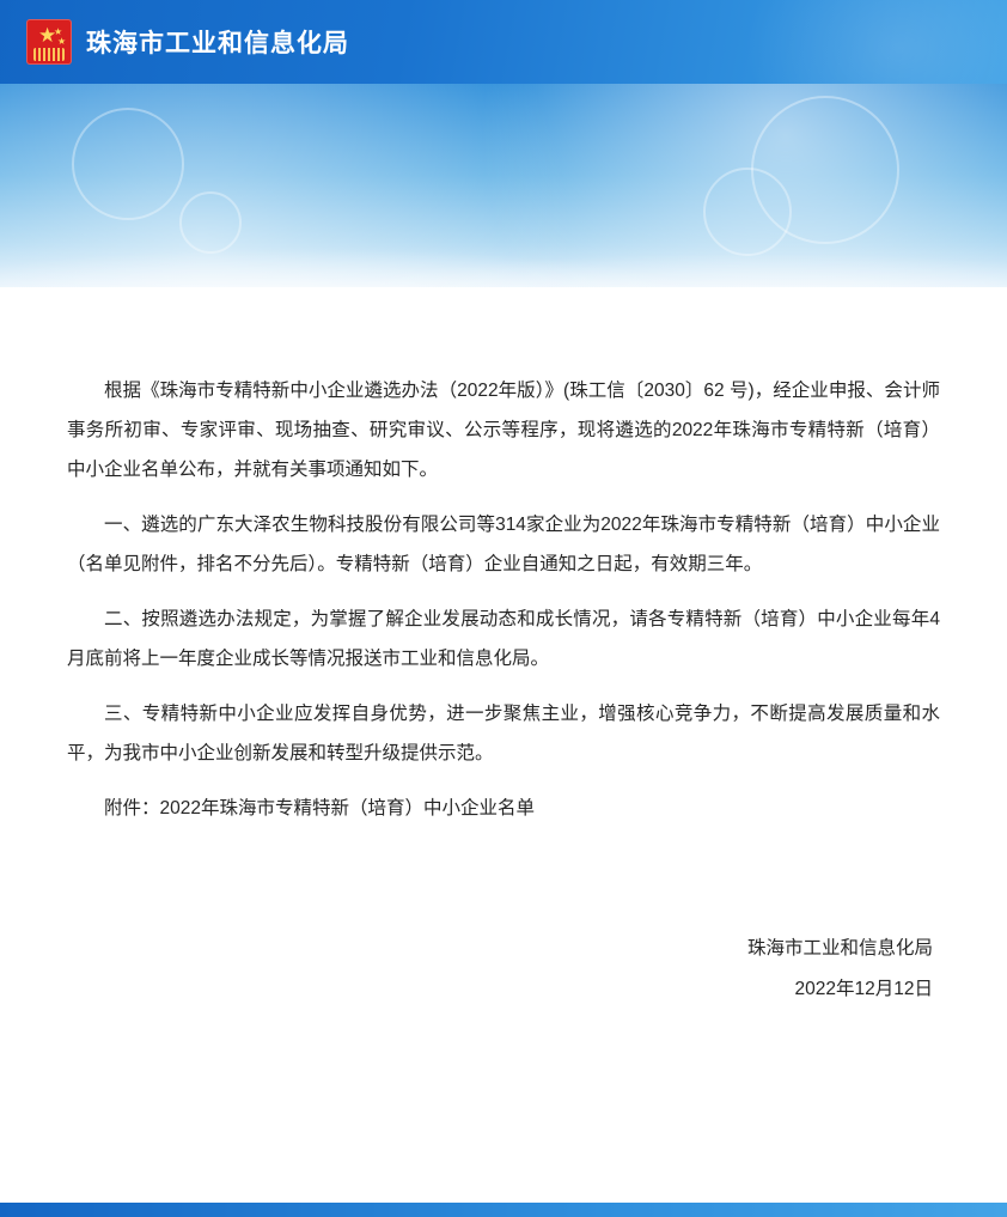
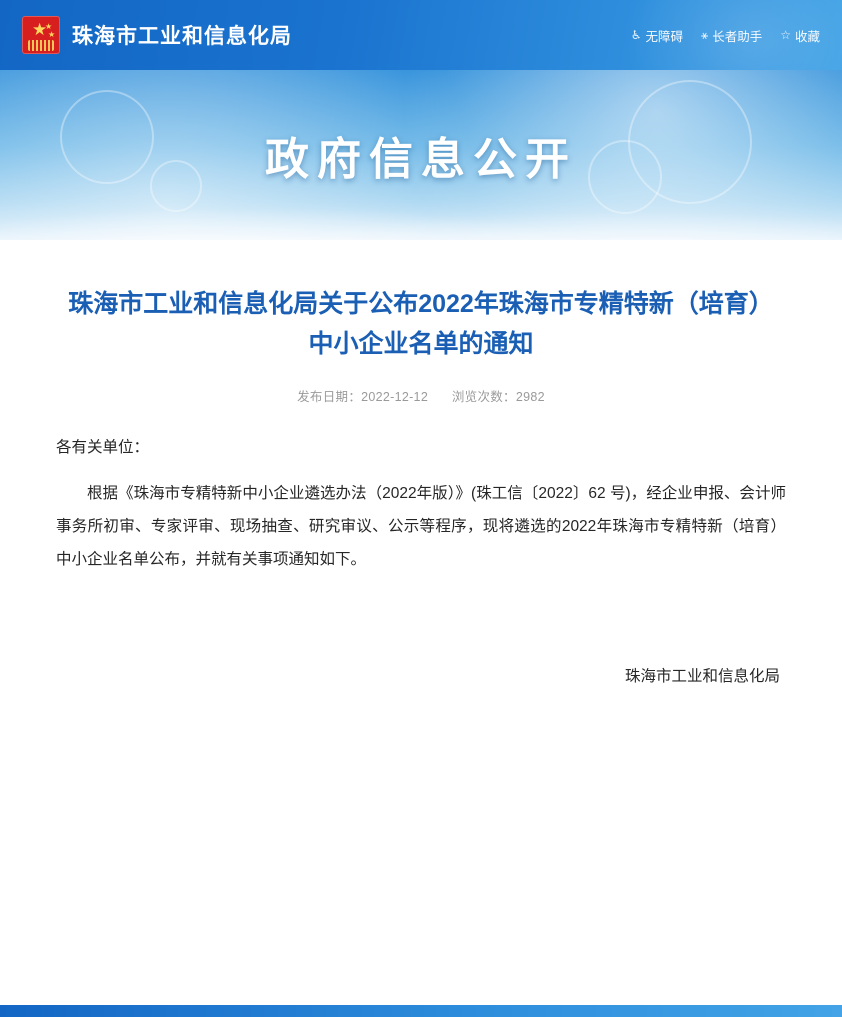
  ★
  ★
  ★
  珠海市工业和信息化局
+ ♿
+ 无障碍
+ ⚹
+ 长者助手
+ ☆
+ 收藏
+ 政府信息公开
+ 珠海市工业和信息化局关于公布2022年珠海市专精特新（培育）中小企业名单的通知
+ 发布日期：2022-12-12 浏览次数：2982
+ 各有关单位：
- 根据《珠海市专精特新中小企业遴选办法（2022年版）》(珠工信〔2030〕62 号)，经企业申报、会计师事务所初审、专家评审、现场抽查、研究审议、公示等程序，现将遴选的2022年珠海市专精特新（培育）中小企业名单公布，并就有关事项通知如下。
+ 根据《珠海市专精特新中小企业遴选办法（2022年版）》(珠工信〔2022〕62 号)，经企业申报、会计师事务所初审、专家评审、现场抽查、研究审议、公示等程序，现将遴选的2022年珠海市专精特新（培育）中小企业名单公布，并就有关事项通知如下。
- 一、遴选的广东大泽农生物科技股份有限公司等314家企业为2022年珠海市专精特新（培育）中小企业（名单见附件，排名不分先后）。专精特新（培育）企业自通知之日起，有效期三年。
- 二、按照遴选办法规定，为掌握了解企业发展动态和成长情况，请各专精特新（培育）中小企业每年4月底前将上一年度企业成长等情况报送市工业和信息化局。
- 三、专精特新中小企业应发挥自身优势，进一步聚焦主业，增强核心竞争力，不断提高发展质量和水平，为我市中小企业创新发展和转型升级提供示范。
- 附件：2022年珠海市专精特新（培育）中小企业名单
  珠海市工业和信息化局
- 2022年12月12日
